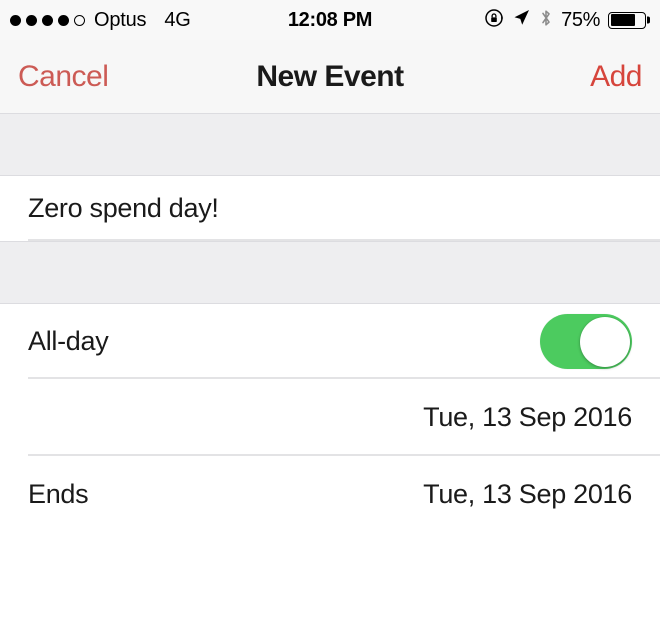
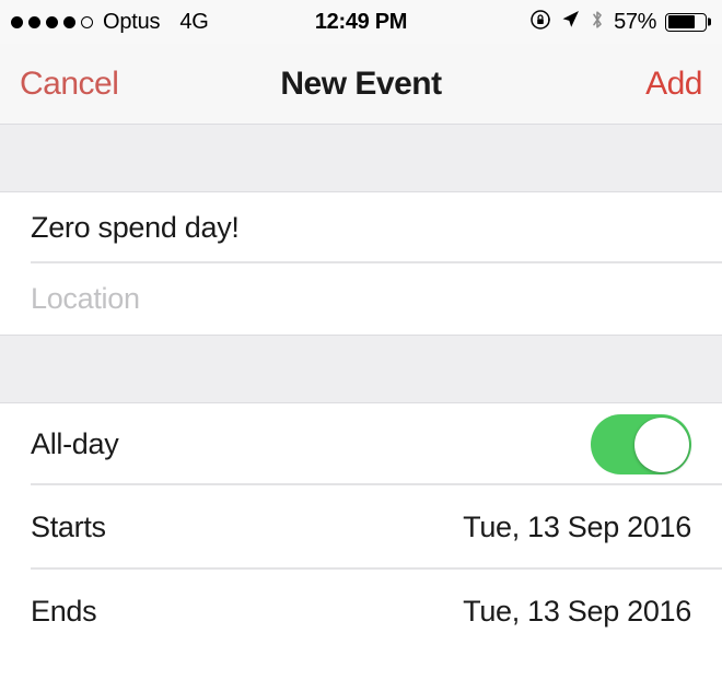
  Optus
  4G
- 12:08 PM
+ 12:49 PM
- 75%
+ 57%
  Cancel
  New Event
  Add
  Zero spend day!
+ Location
  All-day
+ Starts
  Tue, 13 Sep 2016
  Ends
  Tue, 13 Sep 2016
